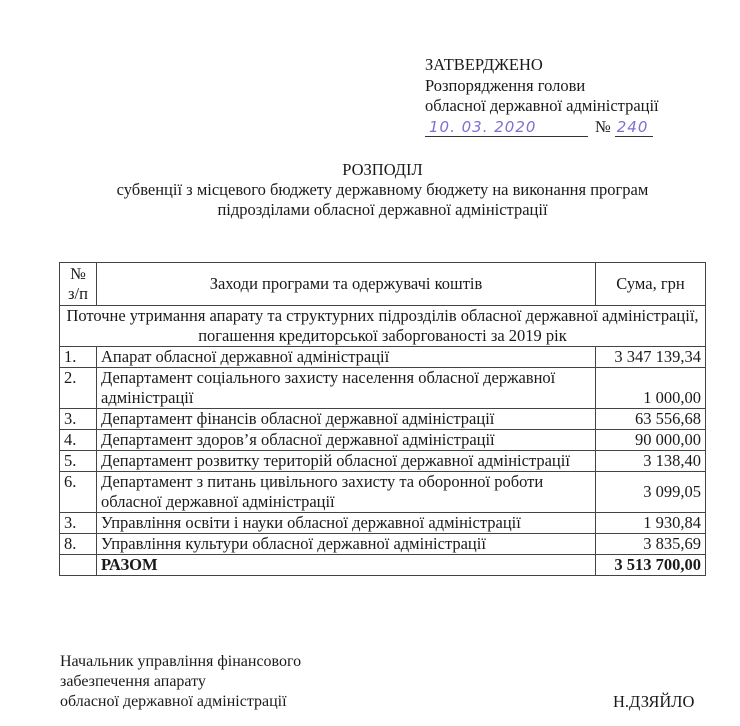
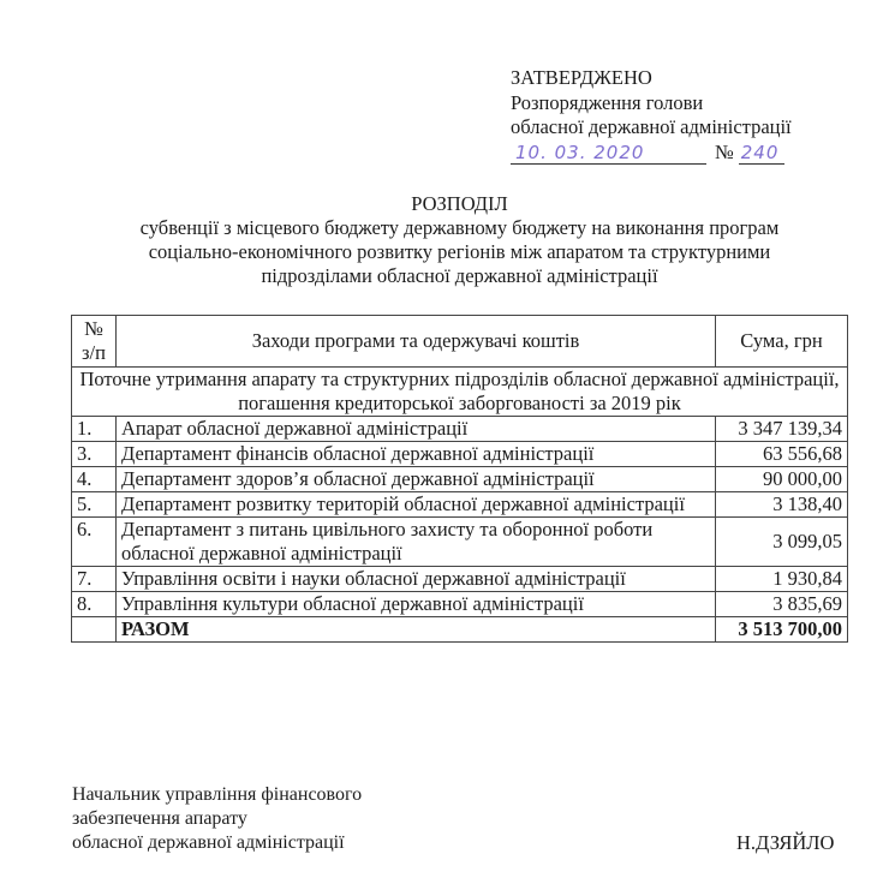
  ЗАТВЕРДЖЕНО
  Розпорядження голови
  обласної державної адміністрації
  10. 03. 2020
  №
  240
  РОЗПОДІЛ
  субвенції з місцевого бюджету державному бюджету на виконання програм
+ соціально-економічного розвитку регіонів між апаратом та структурними
  підрозділами обласної державної адміністрації
  № з/п	Заходи програми та одержувачі коштів	Сума, грн
  Поточне утримання апарату та структурних підрозділів обласної державної адміністрації, погашення кредиторської заборгованості за 2019 рік
  1.	Апарат обласної державної адміністрації	3 347 139,34
- 2.	Департамент соціального захисту населення обласної державної адміністрації	1 000,00
  3.	Департамент фінансів обласної державної адміністрації	63 556,68
  4.	Департамент здоров’я обласної державної адміністрації	90 000,00
  5.	Департамент розвитку територій обласної державної адміністрації	3 138,40
  6.	Департамент з питань цивільного захисту та оборонної роботи обласної державної адміністрації	3 099,05
- 3.	Управління освіти і науки обласної державної адміністрації	1 930,84
+ 7.	Управління освіти і науки обласної державної адміністрації	1 930,84
  8.	Управління культури обласної державної адміністрації	3 835,69
  	РАЗОМ	3 513 700,00
  Начальник управління фінансового
  забезпечення апарату
  обласної державної адміністрації
  Н.ДЗЯЙЛО
